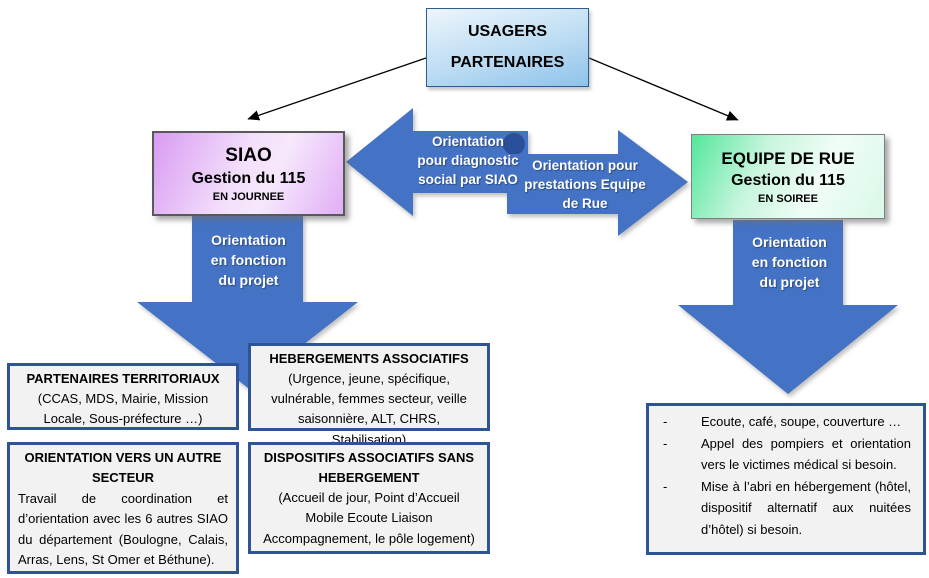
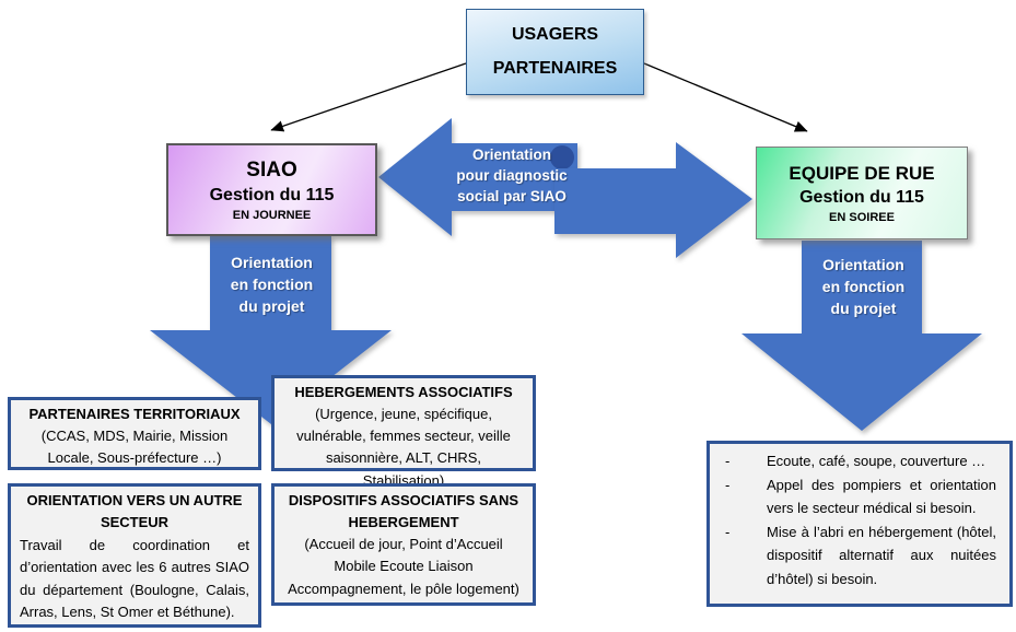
  Orientation
  pour diagnostic
  social par SIAO
- Orientation pour
- prestations Equipe
- de Rue
  Orientation
  en fonction
  du projet
  Orientation
  en fonction
  du projet
  USAGERS
  PARTENAIRES
  SIAO
  Gestion du 115
  EN JOURNEE
  EQUIPE DE RUE
  Gestion du 115
  EN SOIREE
  PARTENAIRES TERRITORIAUX
  (CCAS, MDS, Mairie, Mission Locale, Sous-préfecture …)
  HEBERGEMENTS ASSOCIATIFS
  (Urgence, jeune, spécifique, vulnérable, femmes secteur, veille saisonnière, ALT, CHRS, Stabilisation)
  ORIENTATION VERS UN AUTRE SECTEUR
  Travail de coordination et d’orientation avec les 6 autres SIAO du département (Boulogne, Calais, Arras, Lens, St Omer et Béthune).
  DISPOSITIFS ASSOCIATIFS SANS HEBERGEMENT
  (Accueil de jour, Point d’Accueil Mobile Ecoute Liaison Accompagnement, le pôle logement)
  -
  Ecoute, café, soupe, couverture …
  -
- Appel des pompiers et orientation vers le victimes médical si besoin.
+ Appel des pompiers et orientation vers le secteur médical si besoin.
  -
  Mise à l’abri en hébergement (hôtel, dispositif alternatif aux nuitées d’hôtel) si besoin.
